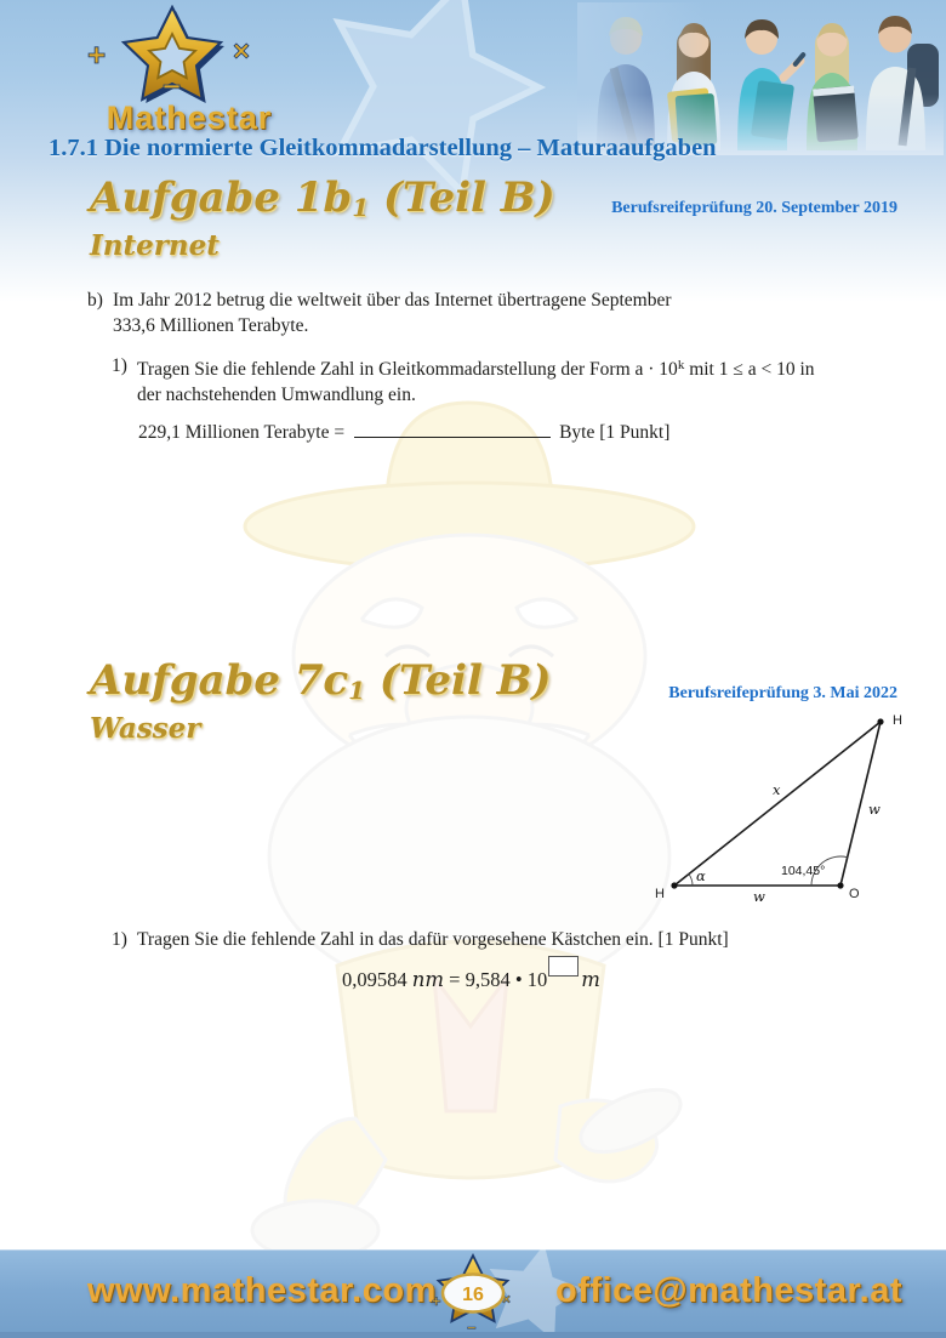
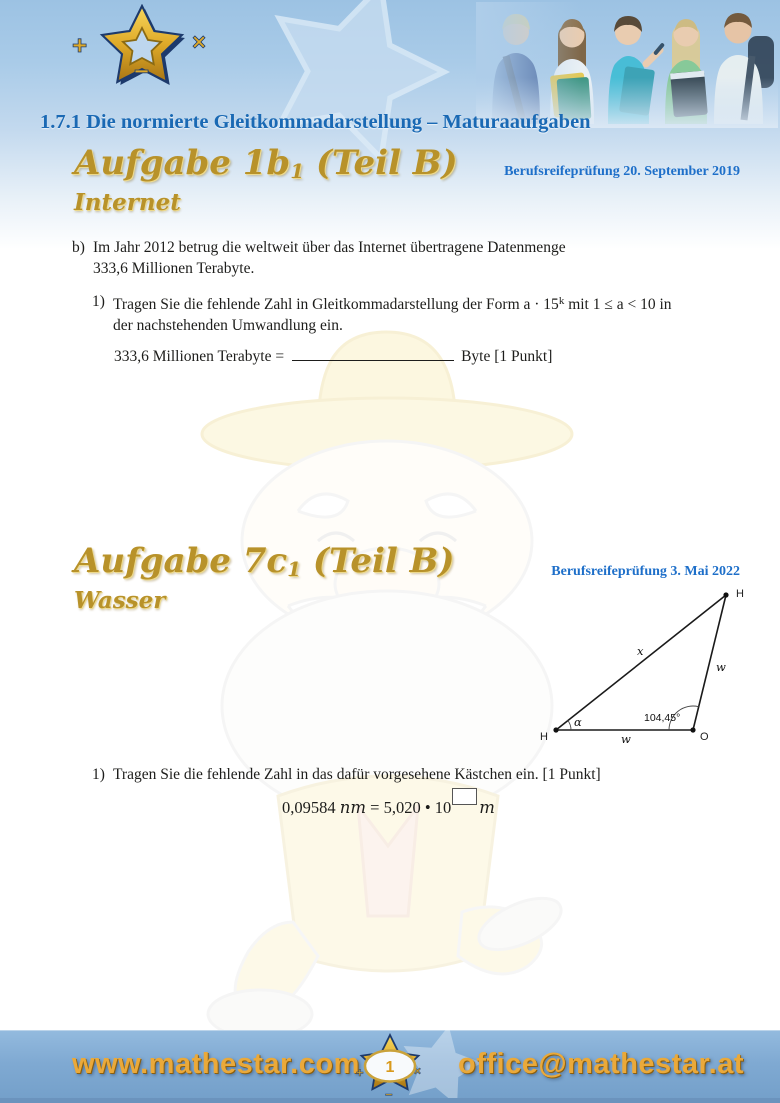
  +
  ×
  −
- Mathestar
  1.7.1 Die normierte Gleitkommadarstellung – Maturaaufgaben
  Aufgabe 1b1 (Teil B)
  Berufsreifeprüfung 20. September 2019
  Internet
  b)
- Im Jahr 2012 betrug die weltweit über das Internet übertragene September
+ Im Jahr 2012 betrug die weltweit über das Internet übertragene Datenmenge
  333,6 Millionen Terabyte.
  1)
- Tragen Sie die fehlende Zahl in Gleitkommadarstellung der Form a · 10k mit 1 ≤ a < 10 in
+ Tragen Sie die fehlende Zahl in Gleitkommadarstellung der Form a · 15k mit 1 ≤ a < 10 in
  der nachstehenden Umwandlung ein.
- 229,1 Millionen Terabyte = Byte [1 Punkt]
+ 333,6 Millionen Terabyte = Byte [1 Punkt]
  Aufgabe 7c1 (Teil B)
  Berufsreifeprüfung 3. Mai 2022
  Wasser
  H
  H
  O
  x
  w
  w
  α
  104,45°
  1)
  Tragen Sie die fehlende Zahl in das dafür vorgesehene Kästchen ein. [1 Punkt]
- 0,09584 nm = 9,584 • 10 m
+ 0,09584 nm = 5,020 • 10 m
  www.mathestar.com
  +
  ×
  −
- 16
+ 1
  office@mathestar.at
